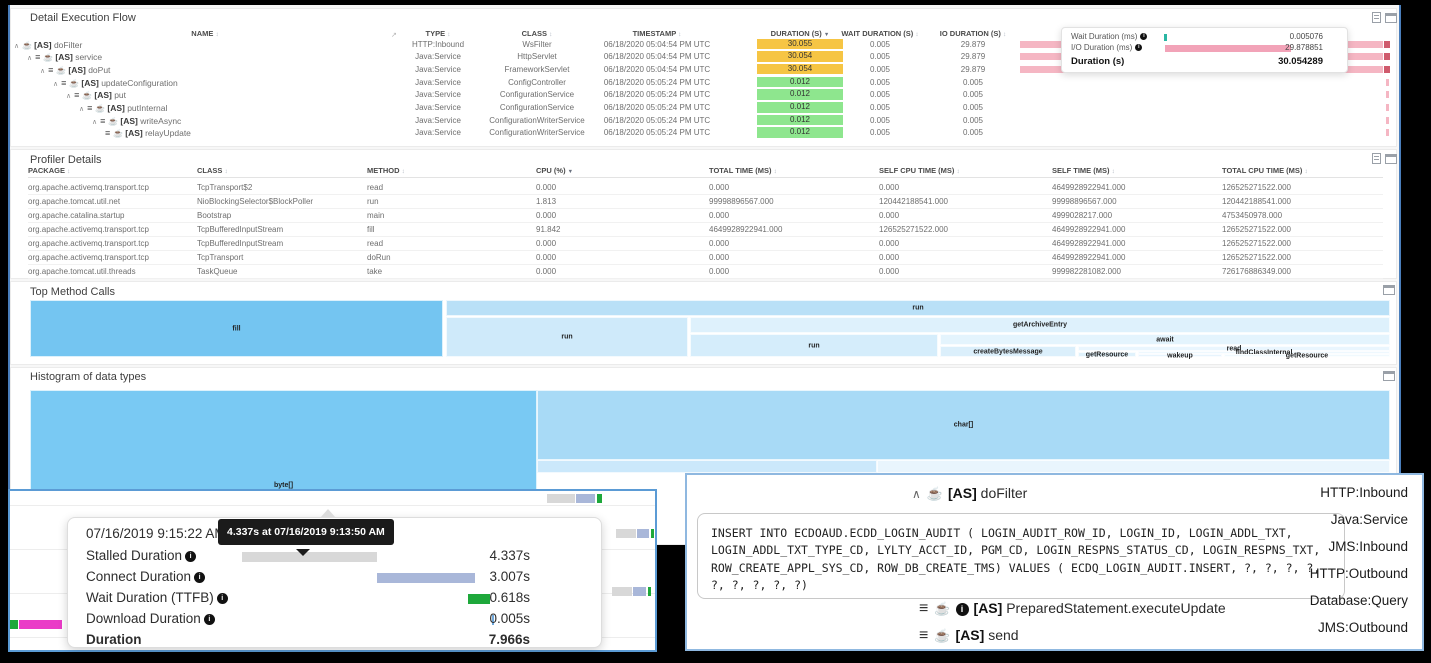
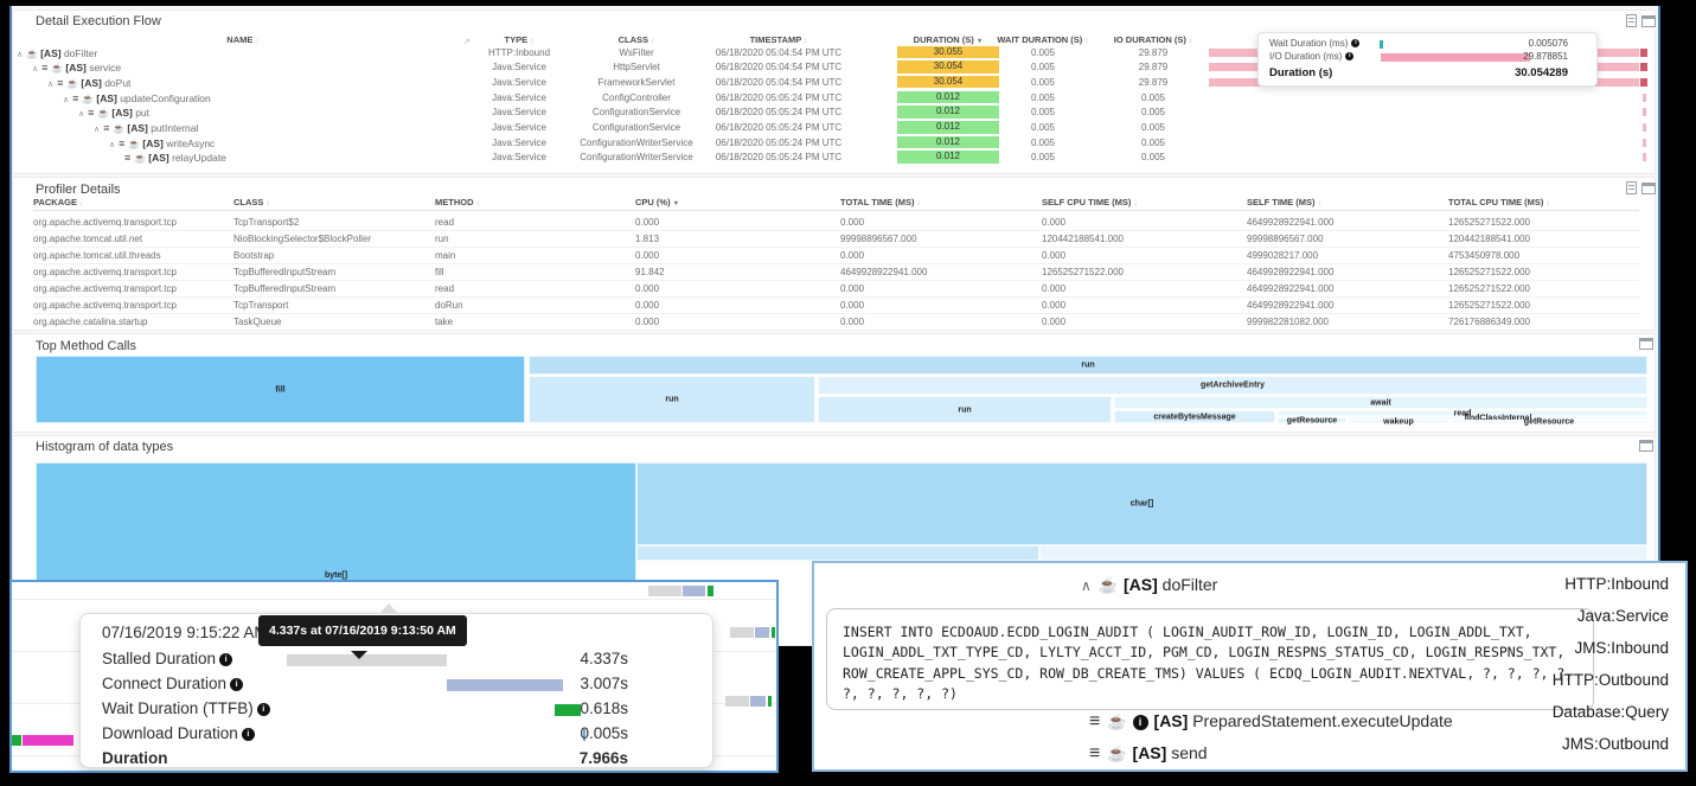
  Detail Execution Flow
  Profiler Details
  Top Method Calls
  Histogram of data types
  NAME
  TYPE
  CLASS
  TIMESTAMP
  DURATION (S)
  WAIT DURATION (S)
  IO DURATION (S)
  ☕ [AS] doFilter
  HTTP:Inbound
  WsFilter
  06/18/2020 05:04:54 PM UTC
  30.055
  0.005
  29.879
  ≡ ☕ [AS] service
  Java:Service
  HttpServlet
  06/18/2020 05:04:54 PM UTC
  30.054
  0.005
  29.879
  ≡ ☕ [AS] doPut
  Java:Service
  FrameworkServlet
  06/18/2020 05:04:54 PM UTC
  30.054
  0.005
  29.879
  ≡ ☕ [AS] updateConfiguration
  Java:Service
  ConfigController
  06/18/2020 05:05:24 PM UTC
  0.012
  0.005
  0.005
  ≡ ☕ [AS] put
  Java:Service
  ConfigurationService
  06/18/2020 05:05:24 PM UTC
  0.012
  0.005
  0.005
  ≡ ☕ [AS] putInternal
  Java:Service
  ConfigurationService
  06/18/2020 05:05:24 PM UTC
  0.012
  0.005
  0.005
  ≡ ☕ [AS] writeAsync
  Java:Service
  ConfigurationWriterService
  06/18/2020 05:05:24 PM UTC
  0.012
  0.005
  0.005
  ≡ ☕ [AS] relayUpdate
  Java:Service
  ConfigurationWriterService
  06/18/2020 05:05:24 PM UTC
  0.012
  0.005
  0.005
  Wait Duration (ms)
  0.005076
  I/O Duration (ms)
  29.878851
  Duration (s)
  30.054289
  PACKAGE
  CLASS
  METHOD
  CPU (%)
  TOTAL TIME (MS)
  SELF CPU TIME (MS)
  SELF TIME (MS)
  TOTAL CPU TIME (MS)
  org.apache.activemq.transport.tcp
  TcpTransport$2
  read
  0.000
  0.000
  0.000
  4649928922941.000
  126525271522.000
  org.apache.tomcat.util.net
  NioBlockingSelector$BlockPoller
  run
  1.813
  99998896567.000
  120442188541.000
  99998896567.000
  120442188541.000
- org.apache.catalina.startup
+ org.apache.tomcat.util.threads
  Bootstrap
  main
  0.000
  0.000
  0.000
  4999028217.000
  4753450978.000
  org.apache.activemq.transport.tcp
  TcpBufferedInputStream
  fill
  91.842
  4649928922941.000
  126525271522.000
  4649928922941.000
  126525271522.000
  org.apache.activemq.transport.tcp
  TcpBufferedInputStream
  read
  0.000
  0.000
  0.000
  4649928922941.000
  126525271522.000
  org.apache.activemq.transport.tcp
  TcpTransport
  doRun
  0.000
  0.000
  0.000
  4649928922941.000
  126525271522.000
- org.apache.tomcat.util.threads
+ org.apache.catalina.startup
  TaskQueue
  take
  0.000
  0.000
  0.000
  999982281082.000
  726176886349.000
  07/16/2019 9:15:22 A
  4.337s at 07/16/2019 9:13:50 AM
  Stalled Duration
  4.337s
  Connect Duration
  3.007s
  Wait Duration (TTFB)
  0.618s
  Download Duration
  0.005s
  Duration
  7.966s
  ∧ ☕ [AS] doFilter
- INSERT INTO ECDOAUD.ECDD_LOGIN_AUDIT ( LOGIN_AUDIT_ROW_ID, LOGIN_ID, LOGIN_ADDL_TXT, LOGIN_ADDL_TXT_TYPE_CD, LYLTY_ACCT_ID, PGM_CD, LOGIN_RESPNS_STATUS_CD, LOGIN_RESPNS_TXT, ROW_CREATE_APPL_SYS_CD, ROW_DB_CREATE_TMS) VALUES ( ECDQ_LOGIN_AUDIT.INSERT, ?, ?, ?, ?, ?, ?, ?, ?, ?)
+ INSERT INTO ECDOAUD.ECDD_LOGIN_AUDIT ( LOGIN_AUDIT_ROW_ID, LOGIN_ID, LOGIN_ADDL_TXT, LOGIN_ADDL_TXT_TYPE_CD, LYLTY_ACCT_ID, PGM_CD, LOGIN_RESPNS_STATUS_CD, LOGIN_RESPNS_TXT, ROW_CREATE_APPL_SYS_CD, ROW_DB_CREATE_TMS) VALUES ( ECDQ_LOGIN_AUDIT.NEXTVAL, ?, ?, ?, ?, ?, ?, ?, ?, ?)
  ≡ ☕ i [AS] PreparedStatement.executeUpdate
  ≡ ☕ [AS] send
  HTTP:Inbound
  Java:Service
  JMS:Inbound
  HTTP:Outbound
  Database:Query
  JMS:Outbound
